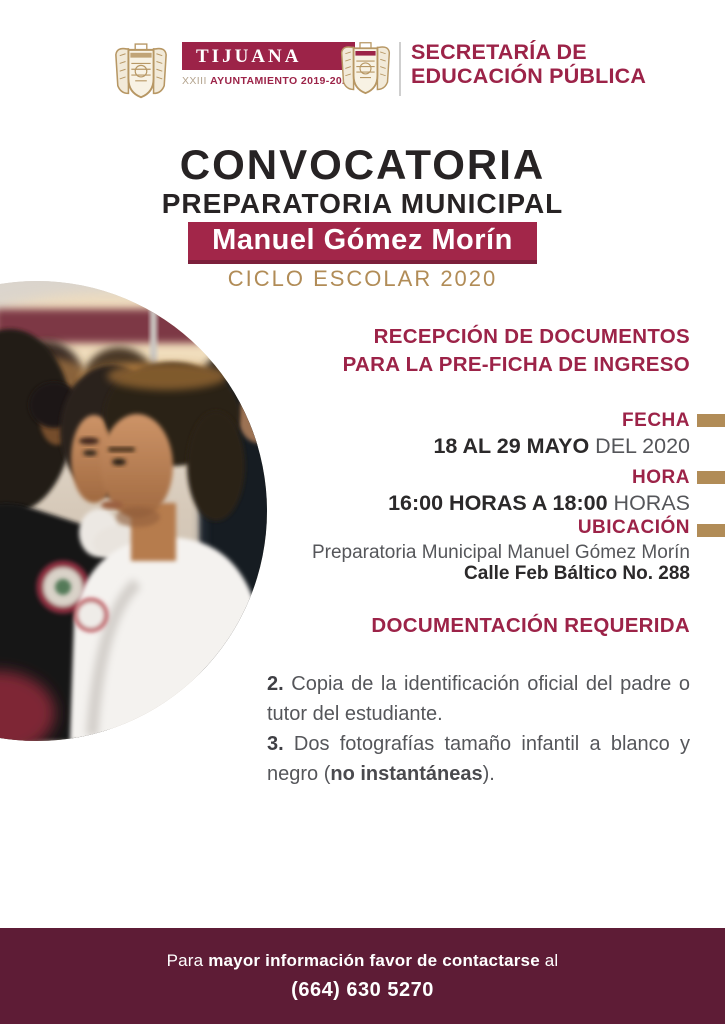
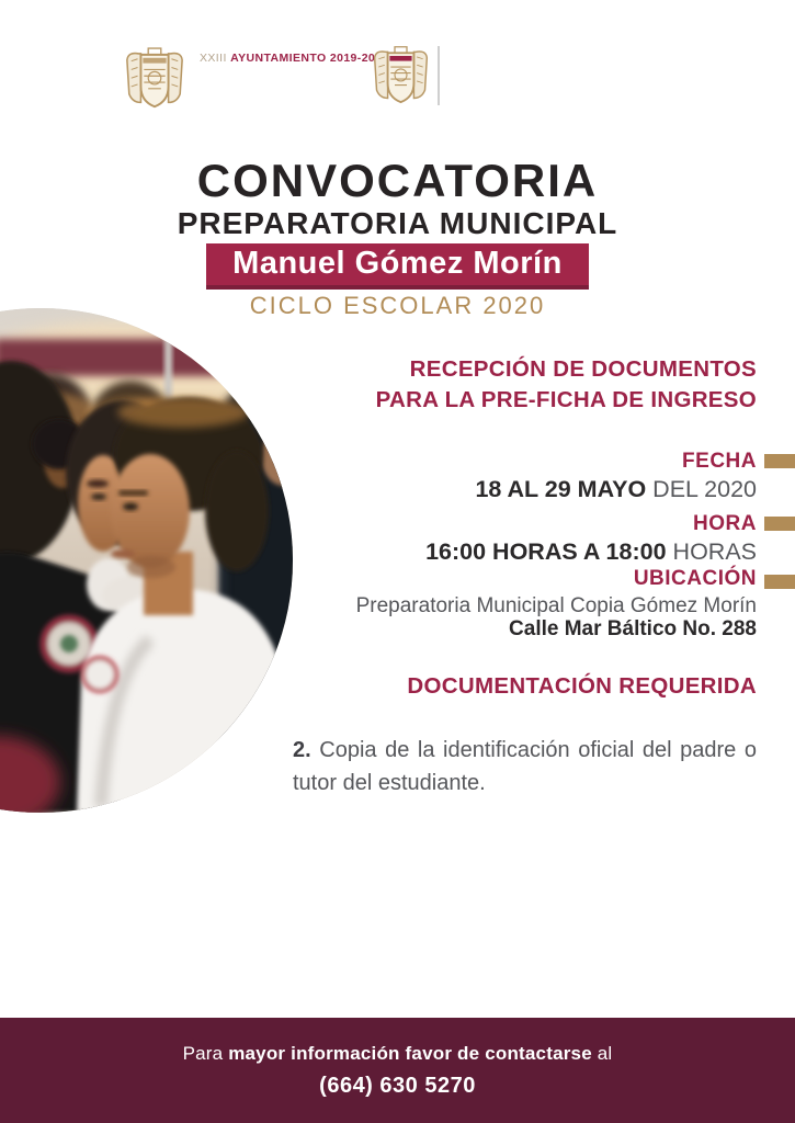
- TIJUANA
  XXIII AYUNTAMIENTO 2019-20
- SECRETARÍA DE
- EDUCACIÓN PÚBLICA
  CONVOCATORIA
  PREPARATORIA MUNICIPAL
  Manuel Gómez Morín
  CICLO ESCOLAR 2020
  RECEPCIÓN DE DOCUMENTOS
  PARA LA PRE-FICHA DE INGRESO
  FECHA
  18 AL 29 MAYO DEL 2020
  HORA
  16:00 HORAS A 18:00 HORAS
  UBICACIÓN
- Preparatoria Municipal Manuel Gómez Morín
+ Preparatoria Municipal Copia Gómez Morín
- Calle Feb Báltico No. 288
+ Calle Mar Báltico No. 288
  DOCUMENTACIÓN REQUERIDA
  2. Copia de la identificación oficial del padre o tutor del estudiante.
- 3. Dos fotografías tamaño infantil a blanco y negro (no instantáneas).
  Para mayor información favor de contactarse al
  (664) 630 5270
